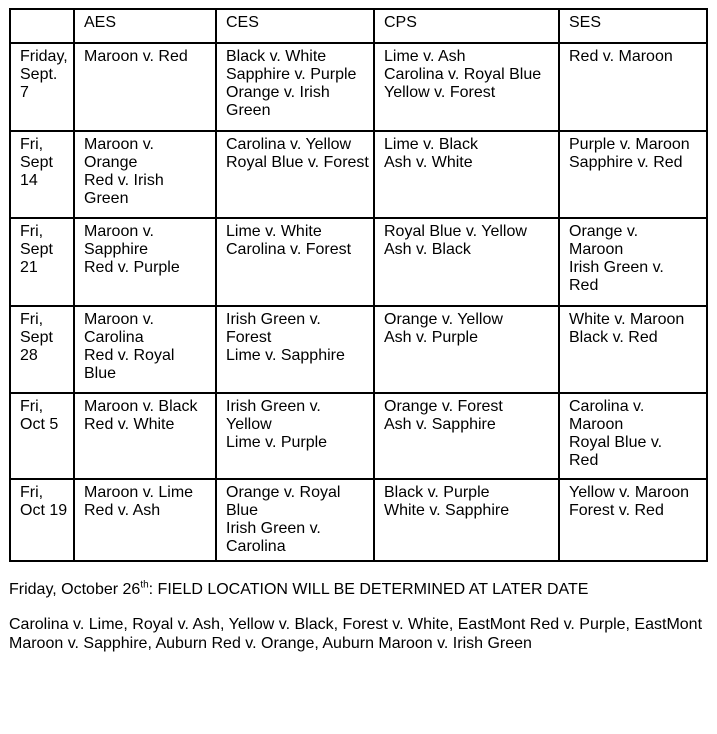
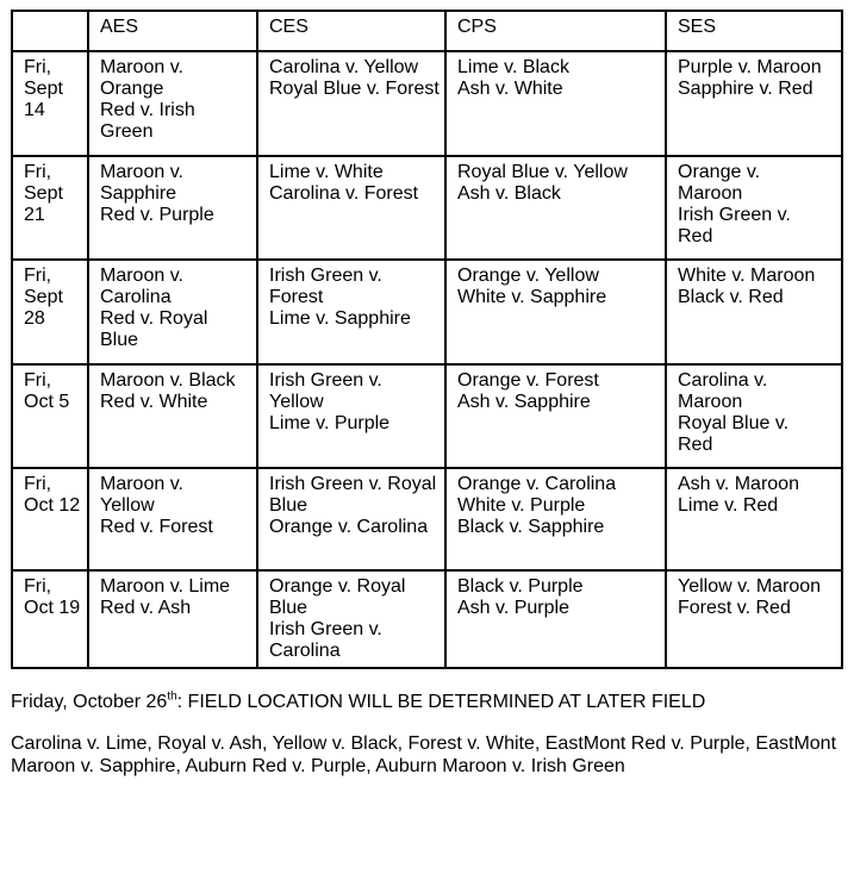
  	AES	CES	CPS	SES
- Friday, Sept. 7	Maroon v. Red	Black v. WhiteSapphire v. PurpleOrange v. Irish Green	Lime v. AshCarolina v. Royal BlueYellow v. Forest	Red v. Maroon
  Fri, Sept 14	Maroon v. OrangeRed v. Irish Green	Carolina v. YellowRoyal Blue v. Forest	Lime v. BlackAsh v. White	Purple v. MaroonSapphire v. Red
  Fri, Sept 21	Maroon v. SapphireRed v. Purple	Lime v. WhiteCarolina v. Forest	Royal Blue v. YellowAsh v. Black	Orange v. MaroonIrish Green v. Red
- Fri, Sept 28	Maroon v. CarolinaRed v. Royal Blue	Irish Green v. ForestLime v. Sapphire	Orange v. YellowAsh v. Purple	White v. MaroonBlack v. Red
+ Fri, Sept 28	Maroon v. CarolinaRed v. Royal Blue	Irish Green v. ForestLime v. Sapphire	Orange v. YellowWhite v. Sapphire	White v. MaroonBlack v. Red
  Fri, Oct 5	Maroon v. BlackRed v. White	Irish Green v. YellowLime v. Purple	Orange v. ForestAsh v. Sapphire	Carolina v. MaroonRoyal Blue v. Red
+ Fri, Oct 12	Maroon v. YellowRed v. Forest	Irish Green v. Royal BlueOrange v. Carolina	Orange v. CarolinaWhite v. PurpleBlack v. Sapphire	Ash v. MaroonLime v. Red
- Fri, Oct 19	Maroon v. LimeRed v. Ash	Orange v. Royal BlueIrish Green v. Carolina	Black v. PurpleWhite v. Sapphire	Yellow v. MaroonForest v. Red
+ Fri, Oct 19	Maroon v. LimeRed v. Ash	Orange v. Royal BlueIrish Green v. Carolina	Black v. PurpleAsh v. Purple	Yellow v. MaroonForest v. Red
- Friday, October 26th: FIELD LOCATION WILL BE DETERMINED AT LATER DATE
+ Friday, October 26th: FIELD LOCATION WILL BE DETERMINED AT LATER FIELD
- Carolina v. Lime, Royal v. Ash, Yellow v. Black, Forest v. White, EastMont Red v. Purple, EastMont Maroon v. Sapphire, Auburn Red v. Orange, Auburn Maroon v. Irish Green
+ Carolina v. Lime, Royal v. Ash, Yellow v. Black, Forest v. White, EastMont Red v. Purple, EastMont Maroon v. Sapphire, Auburn Red v. Purple, Auburn Maroon v. Irish Green
